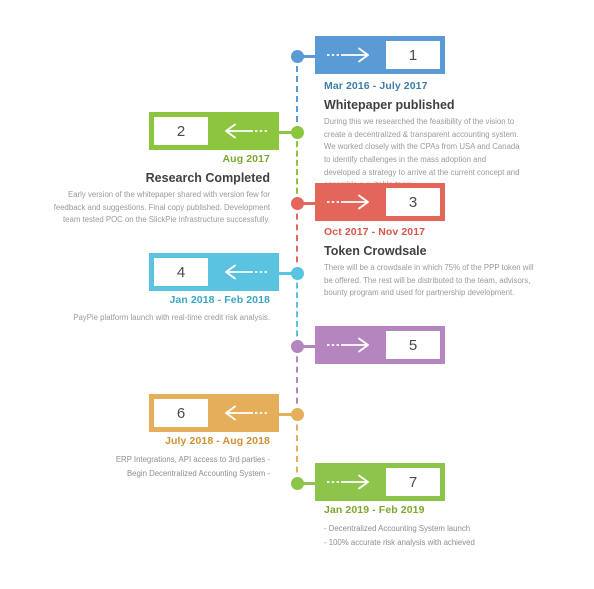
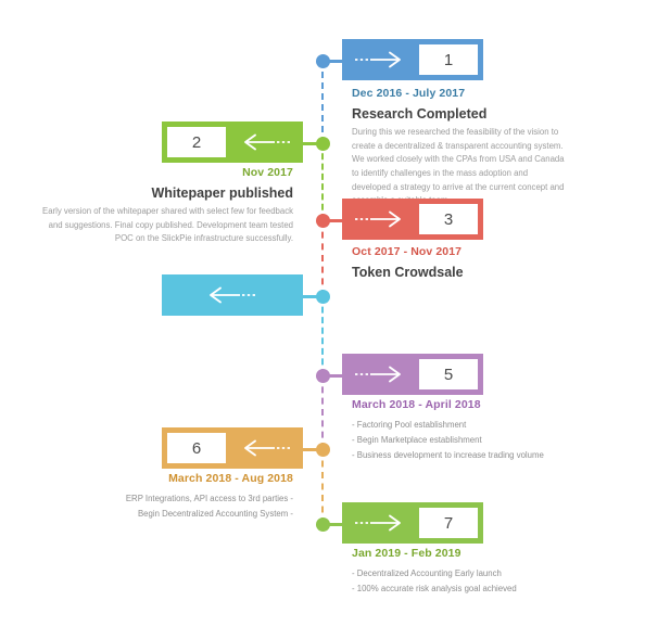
  1
- Mar 2016 - July 2017
+ Dec 2016 - July 2017
- Whitepaper published
+ Research Completed
  During this we researched the feasibility of the vision to create a decentralized & transparent accounting system. We worked closely with the CPAs from USA and Canada to identify challenges in the mass adoption and developed a strategy to arrive at the current concept and
  2
- Aug 2017
+ Nov 2017
- Research Completed
+ Whitepaper published
- Early version of the whitepaper shared with version few for feedback and suggestions. Final copy published. Development team tested POC on the SlickPie infrastructure successfully.
+ Early version of the whitepaper shared with select few for feedback and suggestions. Final copy published. Development team tested POC on the SlickPie infrastructure successfully.
  3
  Oct 2017 - Nov 2017
  Token Crowdsale
- There will be a crowdsale in which 75% of the PPP token will be offered. The rest will be distributed to the team, advisors, bounty program and used for partnership development.
- 4
- Jan 2018 - Feb 2018
- PayPie platform launch with real-time credit risk analysis.
  5
+ March 2018 - April 2018
+ - Factoring Pool establishment
+ - Begin Marketplace establishment
+ - Business development to increase trading volume
  6
- July 2018 - Aug 2018
+ March 2018 - Aug 2018
  ERP Integrations, API access to 3rd parties -
  Begin Decentralized Accounting System -
  7
  Jan 2019 - Feb 2019
- - Decentralized Accounting System launch
+ - Decentralized Accounting Early launch
- - 100% accurate risk analysis with achieved
+ - 100% accurate risk analysis goal achieved
